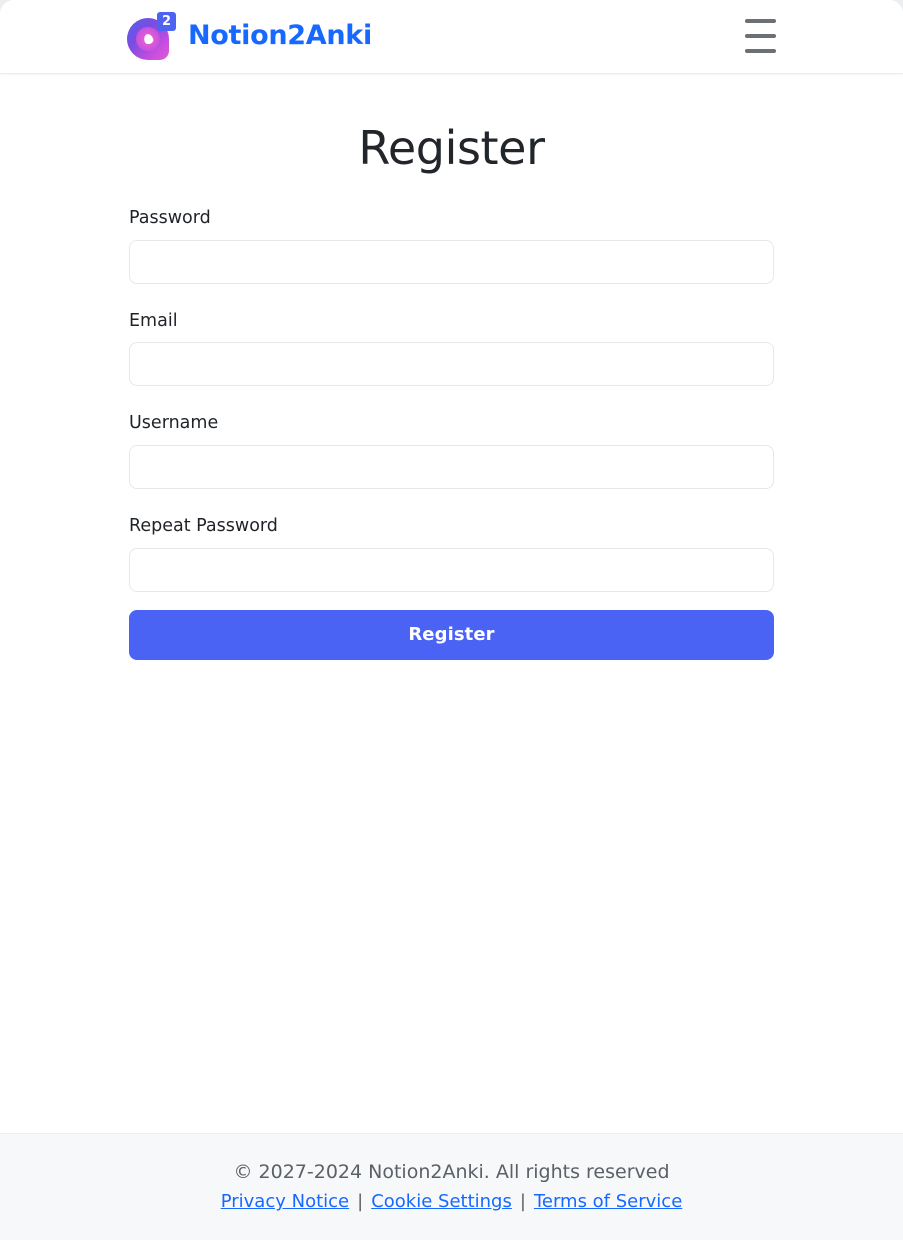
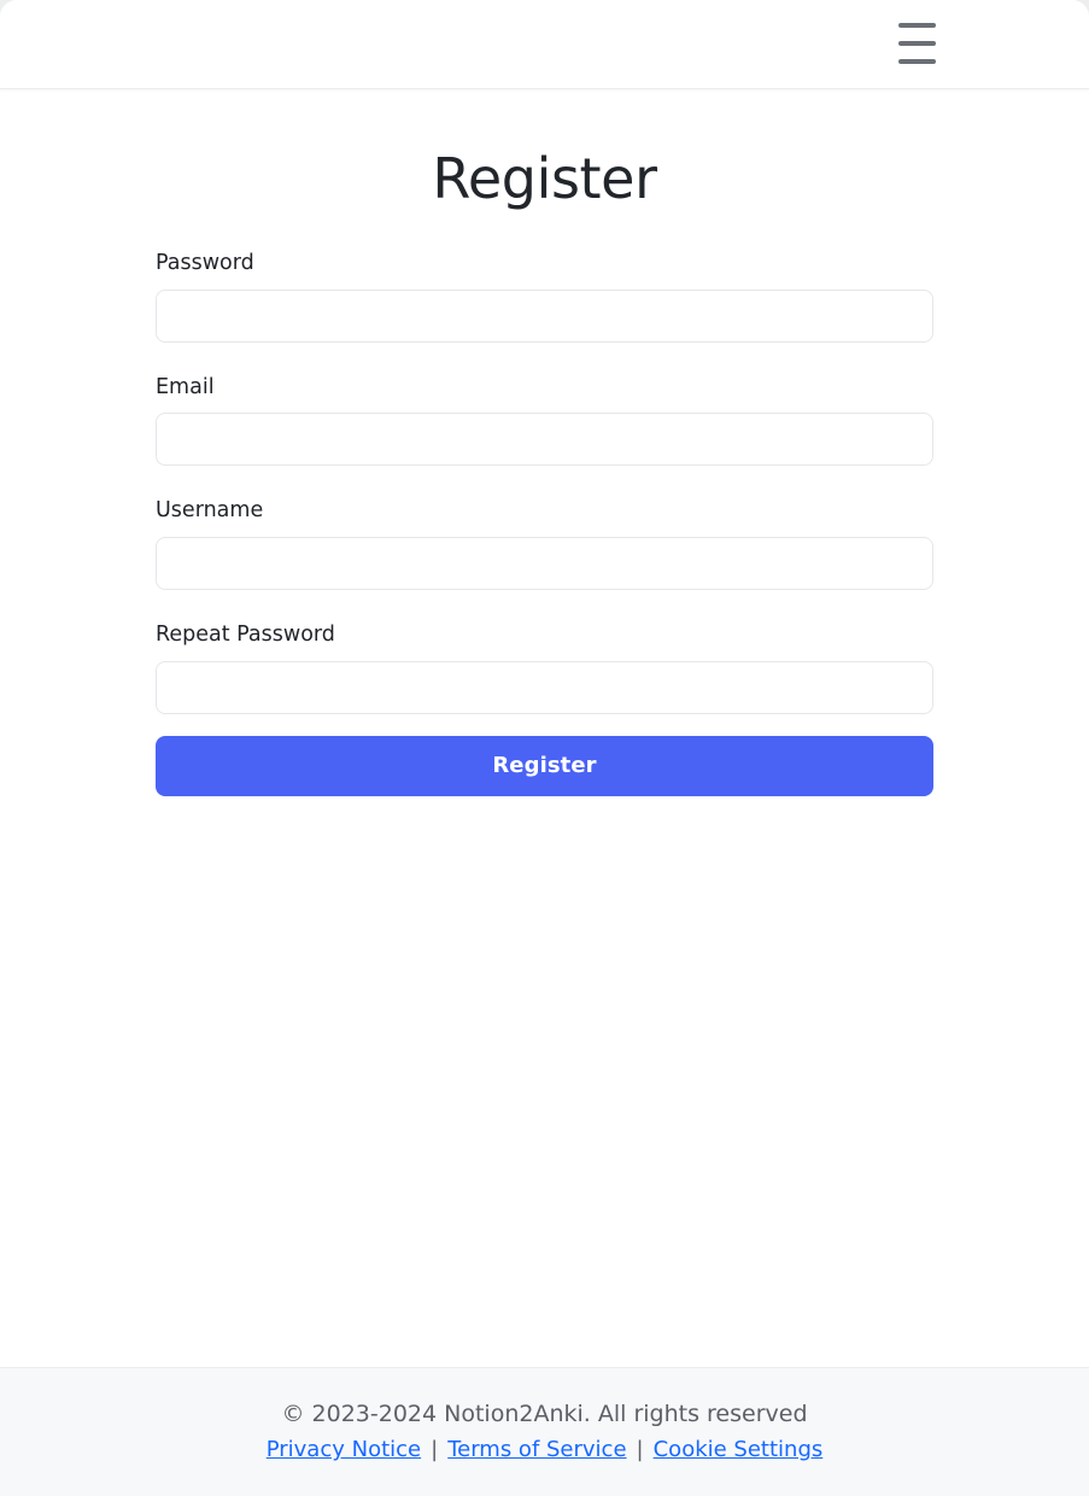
- 2
- Notion2Anki
  Register
  Password
  Email
  Username
  Repeat Password
  Register
- © 2027-2024 Notion2Anki. All rights reserved
+ © 2023-2024 Notion2Anki. All rights reserved
  Privacy Notice
  |
- Cookie Settings
+ Terms of Service
  |
- Terms of Service
+ Cookie Settings
